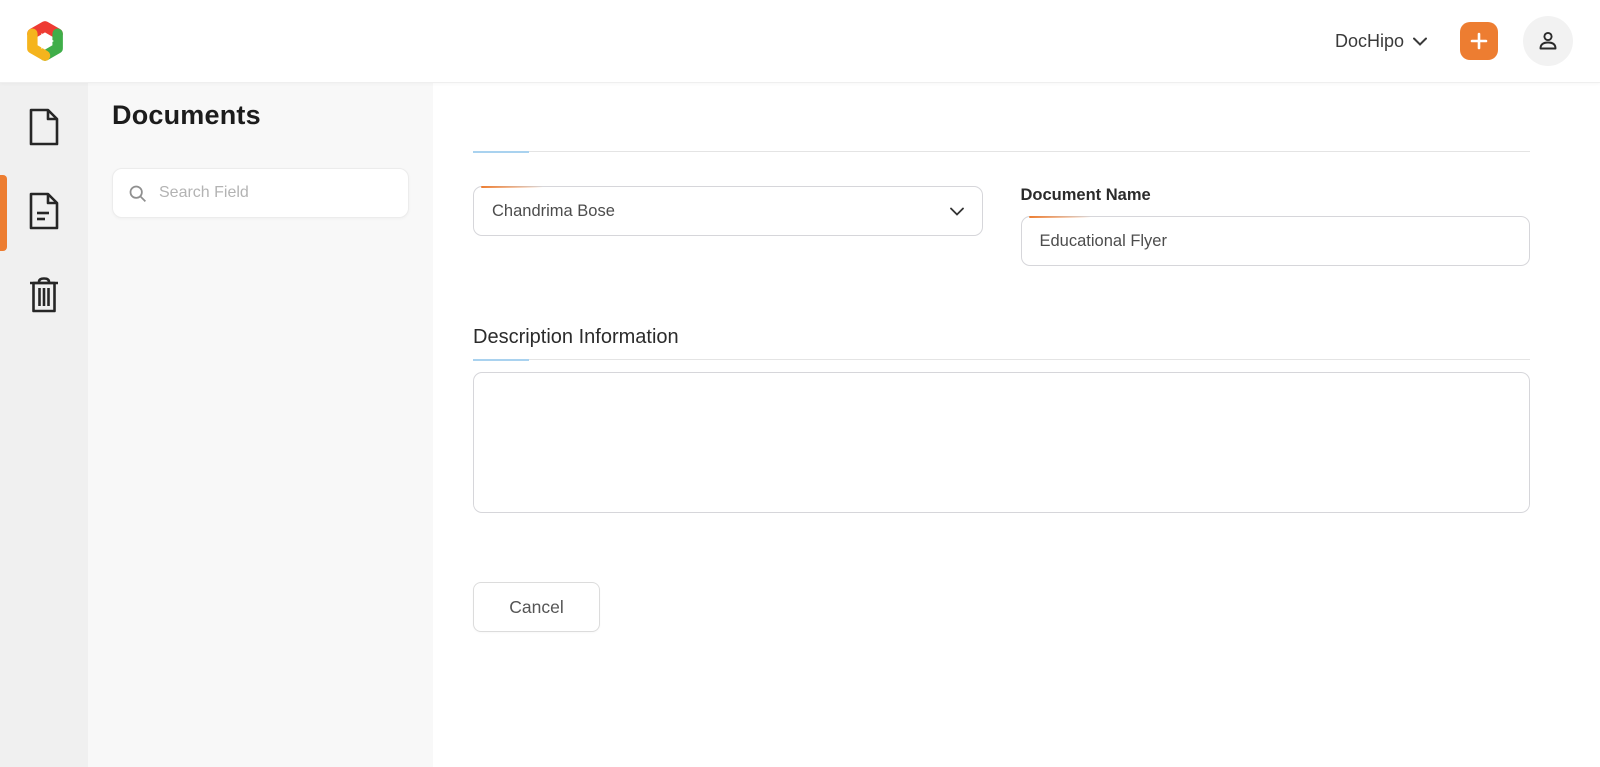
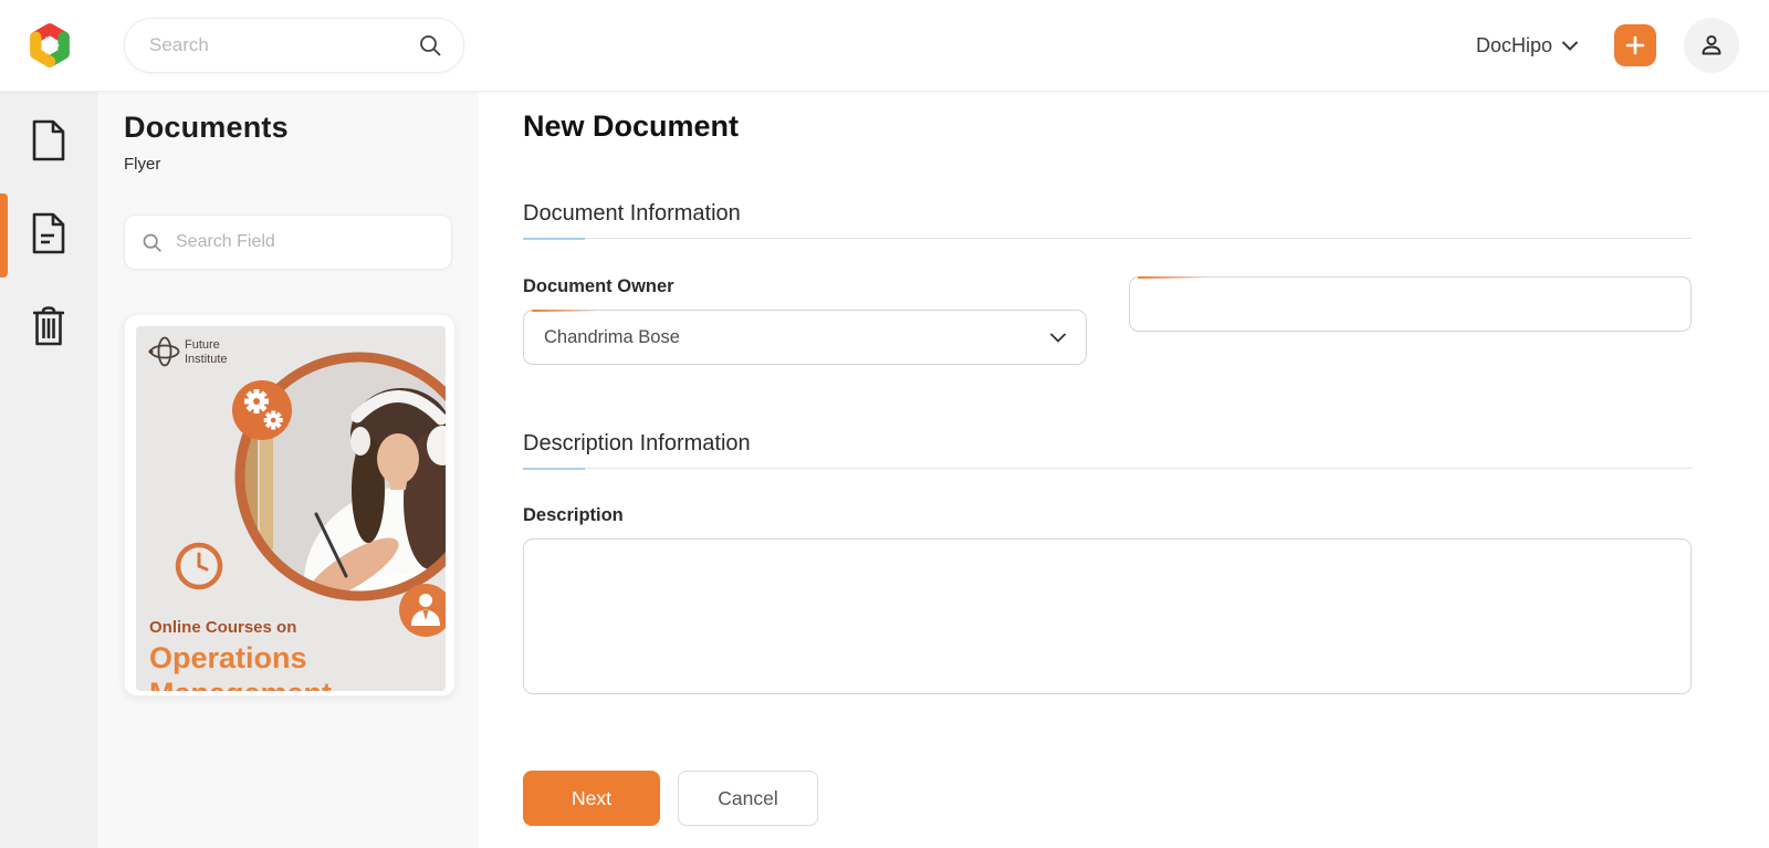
+ Search
  DocHipo
  Documents
+ Flyer
  Search Field
+ Future
+ Institute
+ Online Courses on
+ Operations
+ New Document
+ Document Information
+ Document Owner
  Chandrima Bose
- Document Name
- Educational Flyer
  Description Information
+ Description
+ Next
  Cancel
